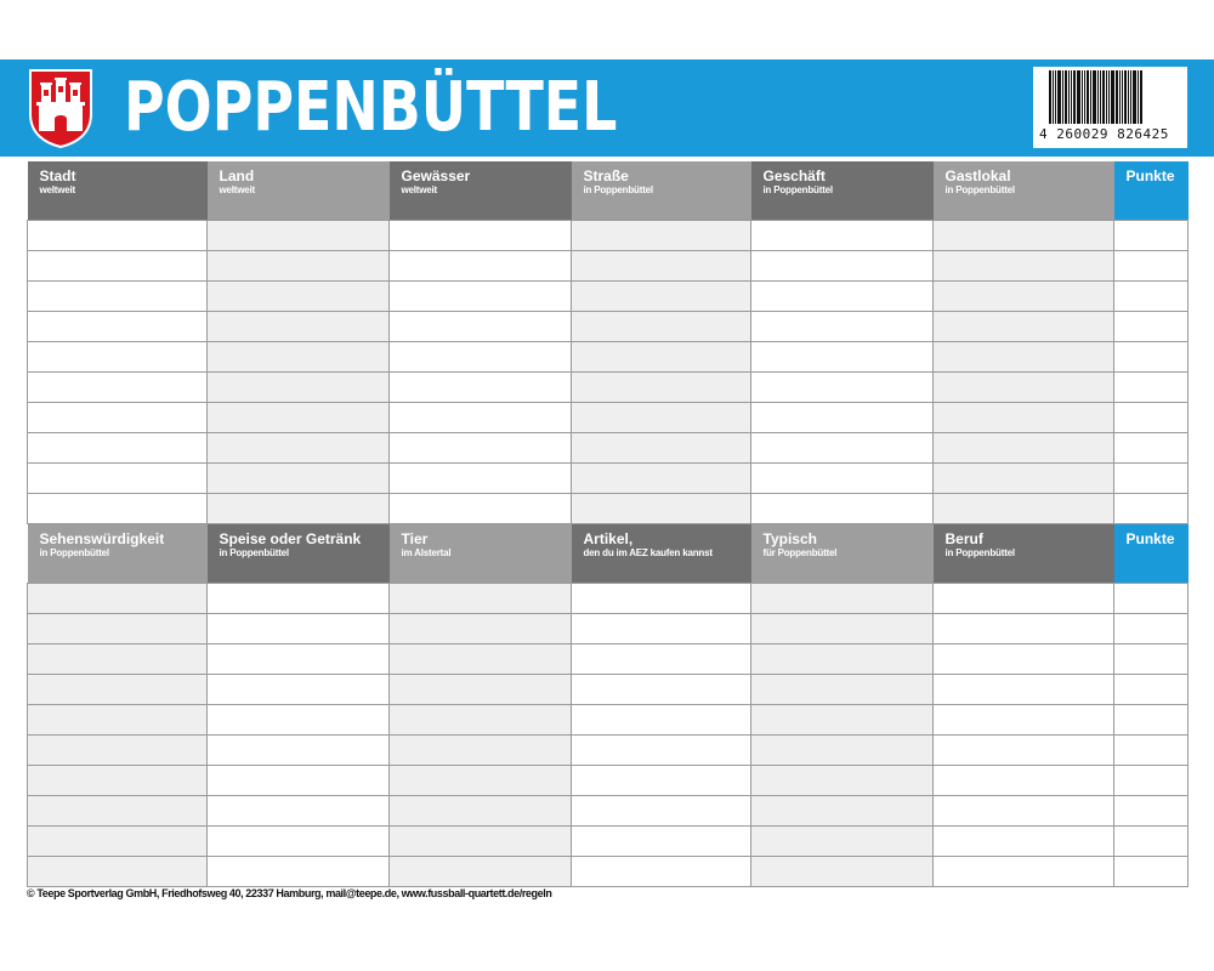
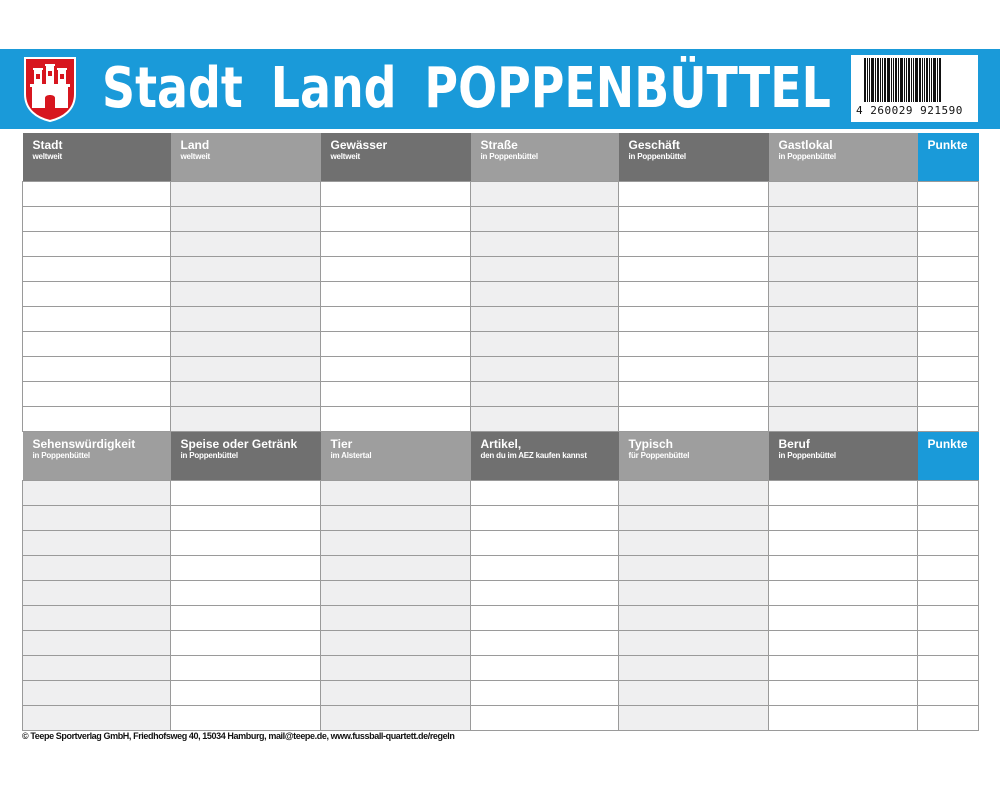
+ Stadt
+ Land
  POPPENBÜTTEL
- 4 260029 826425
+ 4 260029 921590
  Stadtweltweit	Landweltweit	Gewässerweltweit	Straßein Poppenbüttel	Geschäftin Poppenbüttel	Gastlokalin Poppenbüttel	Punkte
  Sehenswürdigkeitin Poppenbüttel	Speise oder Getränkin Poppenbüttel	Tierim Alstertal	Artikel,den du im AEZ kaufen kannst	Typischfür Poppenbüttel	Berufin Poppenbüttel	Punkte
- © Teepe Sportverlag GmbH, Friedhofsweg 40, 22337 Hamburg, mail@teepe.de, www.fussball-quartett.de/regeln
+ © Teepe Sportverlag GmbH, Friedhofsweg 40, 15034 Hamburg, mail@teepe.de, www.fussball-quartett.de/regeln
